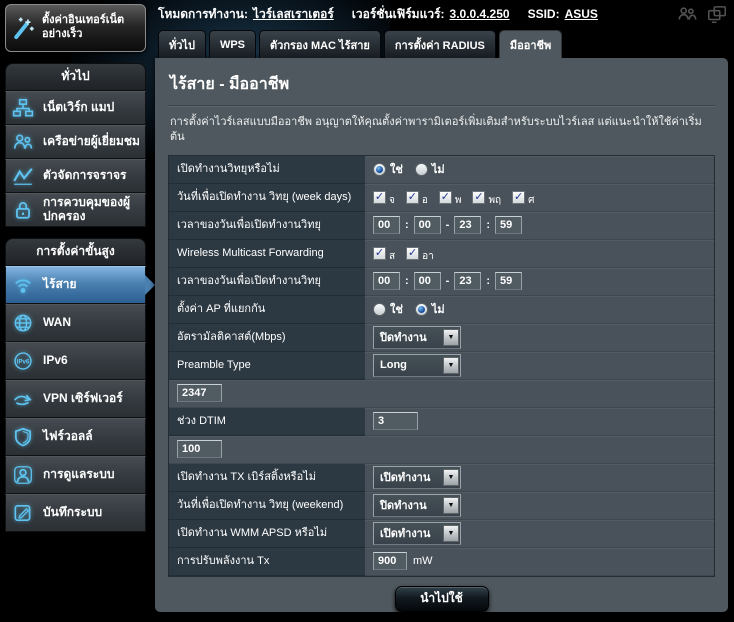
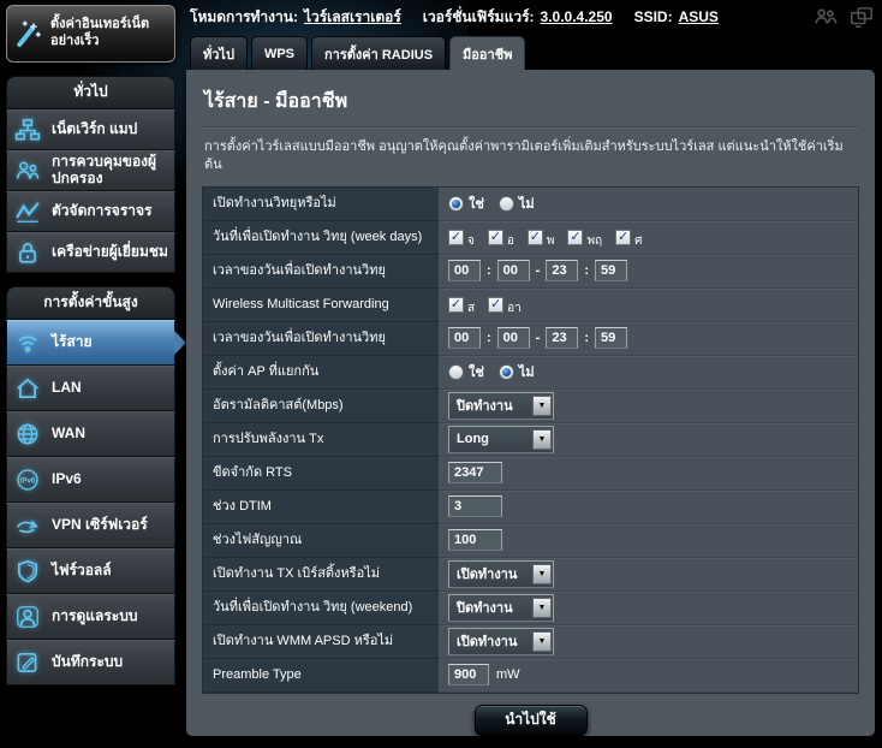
  โหมดการทำงาน:
  ไวร์เลสเราเตอร์
  เวอร์ชั่นเฟิร์มแวร์:
  3.0.0.4.250
  SSID:
  ASUS
  ตั้งค่าอินเทอร์เน็ต อย่างเร็ว
  ทั่วไป
  เน็ตเวิร์ก แมป
- เครือข่ายผู้เยี่ยมชม
+ การควบคุมของผู้ปกครอง
  ตัวจัดการจราจร
- การควบคุมของผู้ปกครอง
+ เครือข่ายผู้เยี่ยมชม
  การตั้งค่าขั้นสูง
  ไร้สาย
+ LAN
  WAN
  IPv6
  VPN เซิร์ฟเวอร์
  ไฟร์วอลล์
  การดูแลระบบ
  บันทึกระบบ
  ทั่วไป
  WPS
- ตัวกรอง MAC ไร้สาย
  การตั้งค่า RADIUS
  มืออาชีพ
  ไร้สาย - มืออาชีพ
  การตั้งค่าไวร์เลสแบบมืออาชีพ อนุญาตให้คุณตั้งค่าพารามิเตอร์เพิ่มเติมสำหรับระบบไวร์เลส แต่แนะนำให้ใช้ค่าเริ่มต้น
  เปิดทำงานวิทยุหรือไม่
  ใช่
  ไม่
  วันที่เพื่อเปิดทำงาน วิทยุ (week days)
  จ
  อ
  พ
  พฤ
  ศ
  เวลาของวันเพื่อเปิดทำงานวิทยุ
  00
  :
  00
  -
  23
  :
  59
  Wireless Multicast Forwarding
  ส
  อา
  เวลาของวันเพื่อเปิดทำงานวิทยุ
  00
  :
  00
  -
  23
  :
  59
  ตั้งค่า AP ที่แยกกัน
  ใช่
  ไม่
  อัตรามัลติคาสต์(Mbps)
  ปิดทำงาน
- Preamble Type
+ การปรับพลังงาน Tx
  Long
+ ขีดจำกัด RTS
  2347
  ช่วง DTIM
  3
+ ช่วงไฟสัญญาณ
  100
  เปิดทำงาน TX เบิร์สติ้งหรือไม่
  เปิดทำงาน
  วันที่เพื่อเปิดทำงาน วิทยุ (weekend)
  ปิดทำงาน
  เปิดทำงาน WMM APSD หรือไม่
  เปิดทำงาน
- การปรับพลังงาน Tx
+ Preamble Type
  900
  mW
  นำไปใช้
